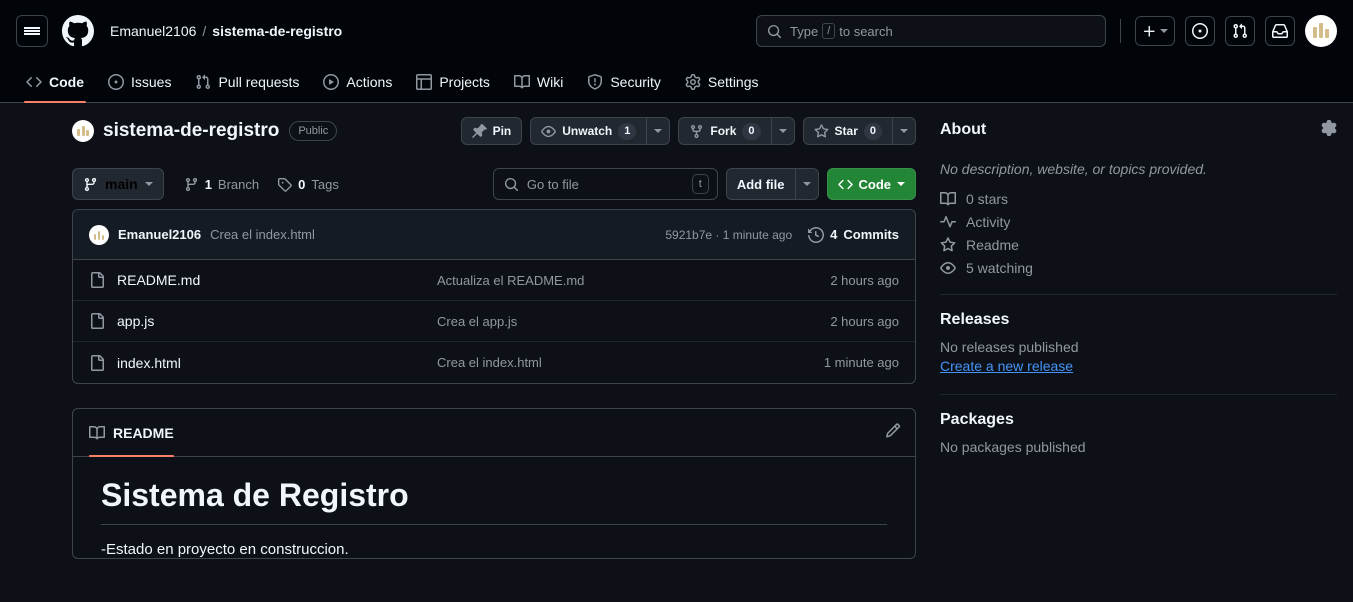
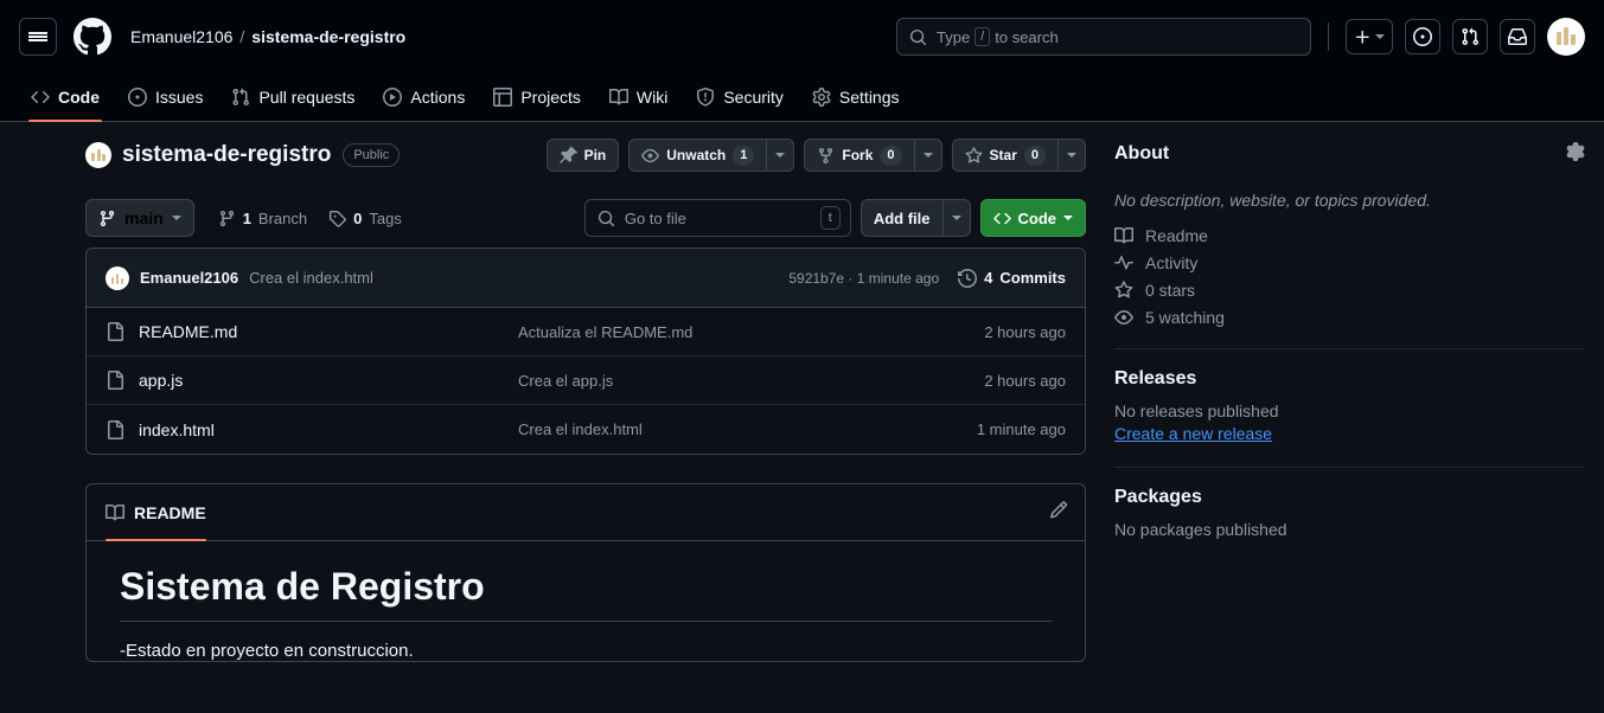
  Emanuel2106
  /
  sistema-de-registro
  Type
  /
  to search
  Code
  Issues
  Pull requests
  Actions
  Projects
  Wiki
  Security
  Settings
  sistema-de-registro
  Public
  Pin
  Unwatch
  1
  Fork
  0
  Star
  0
  main
  1
  Branch
  0
  Tags
  Go to file
  t
  Add file
  Code
  Emanuel2106
  Crea el index.html
  5921b7e · 1 minute ago
  4
  Commits
  README.md
  Actualiza el README.md
  2 hours ago
  app.js
  Crea el app.js
  2 hours ago
  index.html
  Crea el index.html
  1 minute ago
  README
  Sistema de Registro
  -Estado en proyecto en construccion.
  About
  No description, website, or topics provided.
- 0 stars
+ Readme
  Activity
- Readme
+ 0 stars
  5 watching
  Releases
  No releases published
  Create a new release
  Packages
  No packages published
